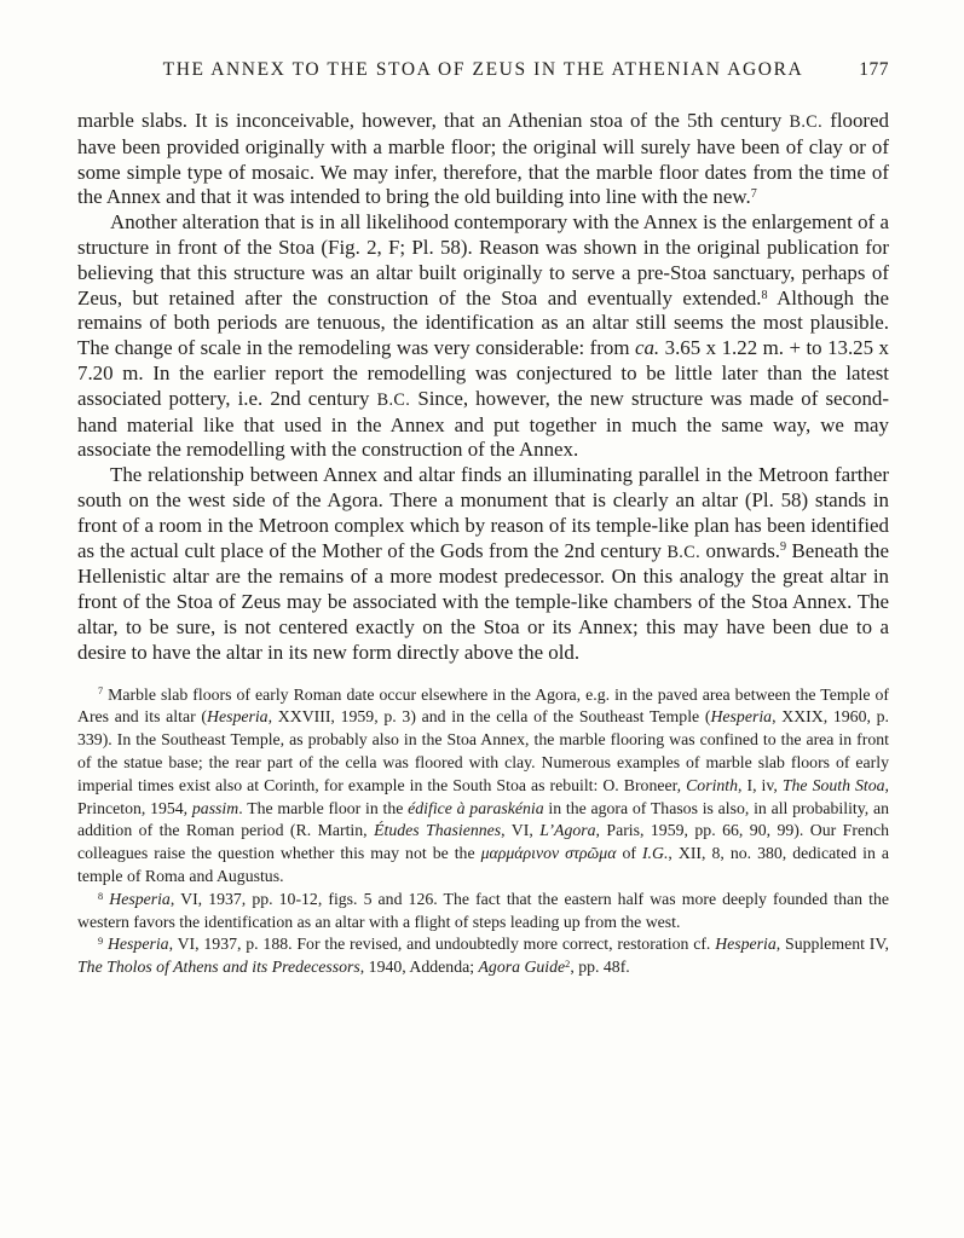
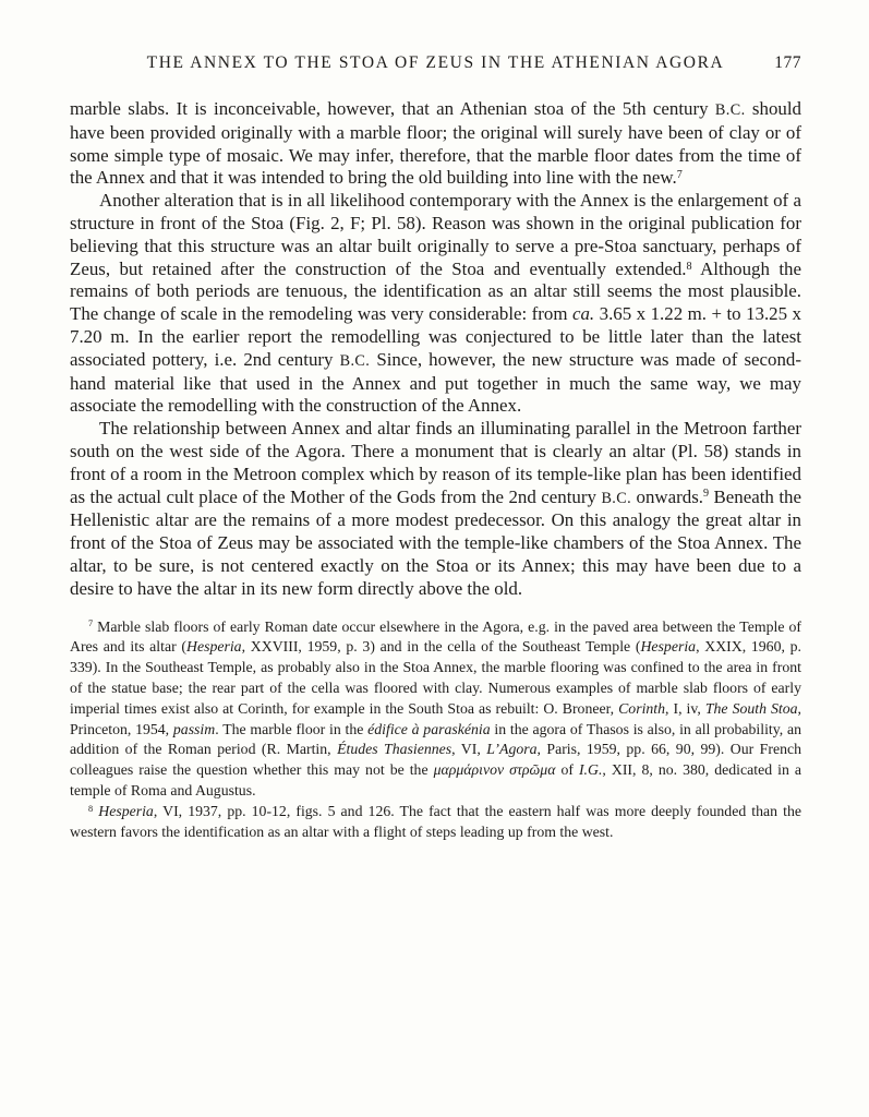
  THE ANNEX TO THE STOA OF ZEUS IN THE ATHENIAN AGORA
  177
- marble slabs. It is inconceivable, however, that an Athenian stoa of the 5th century B.C. floored have been provided originally with a marble floor; the original will surely have been of clay or of some simple type of mosaic. We may infer, therefore, that the marble floor dates from the time of the Annex and that it was intended to bring the old building into line with the new.7
+ marble slabs. It is inconceivable, however, that an Athenian stoa of the 5th century B.C. should have been provided originally with a marble floor; the original will surely have been of clay or of some simple type of mosaic. We may infer, therefore, that the marble floor dates from the time of the Annex and that it was intended to bring the old building into line with the new.7
  Another alteration that is in all likelihood contemporary with the Annex is the enlargement of a structure in front of the Stoa (Fig. 2, F; Pl. 58). Reason was shown in the original publication for believing that this structure was an altar built originally to serve a pre-Stoa sanctuary, perhaps of Zeus, but retained after the construction of the Stoa and eventually extended.8 Although the remains of both periods are tenuous, the identification as an altar still seems the most plausible. The change of scale in the remodeling was very considerable: from ca. 3.65 x 1.22 m. + to 13.25 x 7.20 m. In the earlier report the remodelling was conjectured to be little later than the latest associated pottery, i.e. 2nd century B.C. Since, however, the new structure was made of second-hand material like that used in the Annex and put together in much the same way, we may associate the remodelling with the construction of the Annex.
  The relationship between Annex and altar finds an illuminating parallel in the Metroon farther south on the west side of the Agora. There a monument that is clearly an altar (Pl. 58) stands in front of a room in the Metroon complex which by reason of its temple-like plan has been identified as the actual cult place of the Mother of the Gods from the 2nd century B.C. onwards.9 Beneath the Hellenistic altar are the remains of a more modest predecessor. On this analogy the great altar in front of the Stoa of Zeus may be associated with the temple-like chambers of the Stoa Annex. The altar, to be sure, is not centered exactly on the Stoa or its Annex; this may have been due to a desire to have the altar in its new form directly above the old.
  7 Marble slab floors of early Roman date occur elsewhere in the Agora, e.g. in the paved area between the Temple of Ares and its altar (Hesperia, XXVIII, 1959, p. 3) and in the cella of the Southeast Temple (Hesperia, XXIX, 1960, p. 339). In the Southeast Temple, as probably also in the Stoa Annex, the marble flooring was confined to the area in front of the statue base; the rear part of the cella was floored with clay. Numerous examples of marble slab floors of early imperial times exist also at Corinth, for example in the South Stoa as rebuilt: O. Broneer, Corinth, I, iv, The South Stoa, Princeton, 1954, passim. The marble floor in the édifice à paraskénia in the agora of Thasos is also, in all probability, an addition of the Roman period (R. Martin, Études Thasiennes, VI, L’Agora, Paris, 1959, pp. 66, 90, 99). Our French colleagues raise the question whether this may not be the μαρμάρινον στρῶμα of I.G., XII, 8, no. 380, dedicated in a temple of Roma and Augustus.
  8 Hesperia, VI, 1937, pp. 10-12, figs. 5 and 126. The fact that the eastern half was more deeply founded than the western favors the identification as an altar with a flight of steps leading up from the west.
- 9 Hesperia, VI, 1937, p. 188. For the revised, and undoubtedly more correct, restoration cf. Hesperia, Supplement IV, The Tholos of Athens and its Predecessors, 1940, Addenda; Agora Guide2, pp. 48f.
